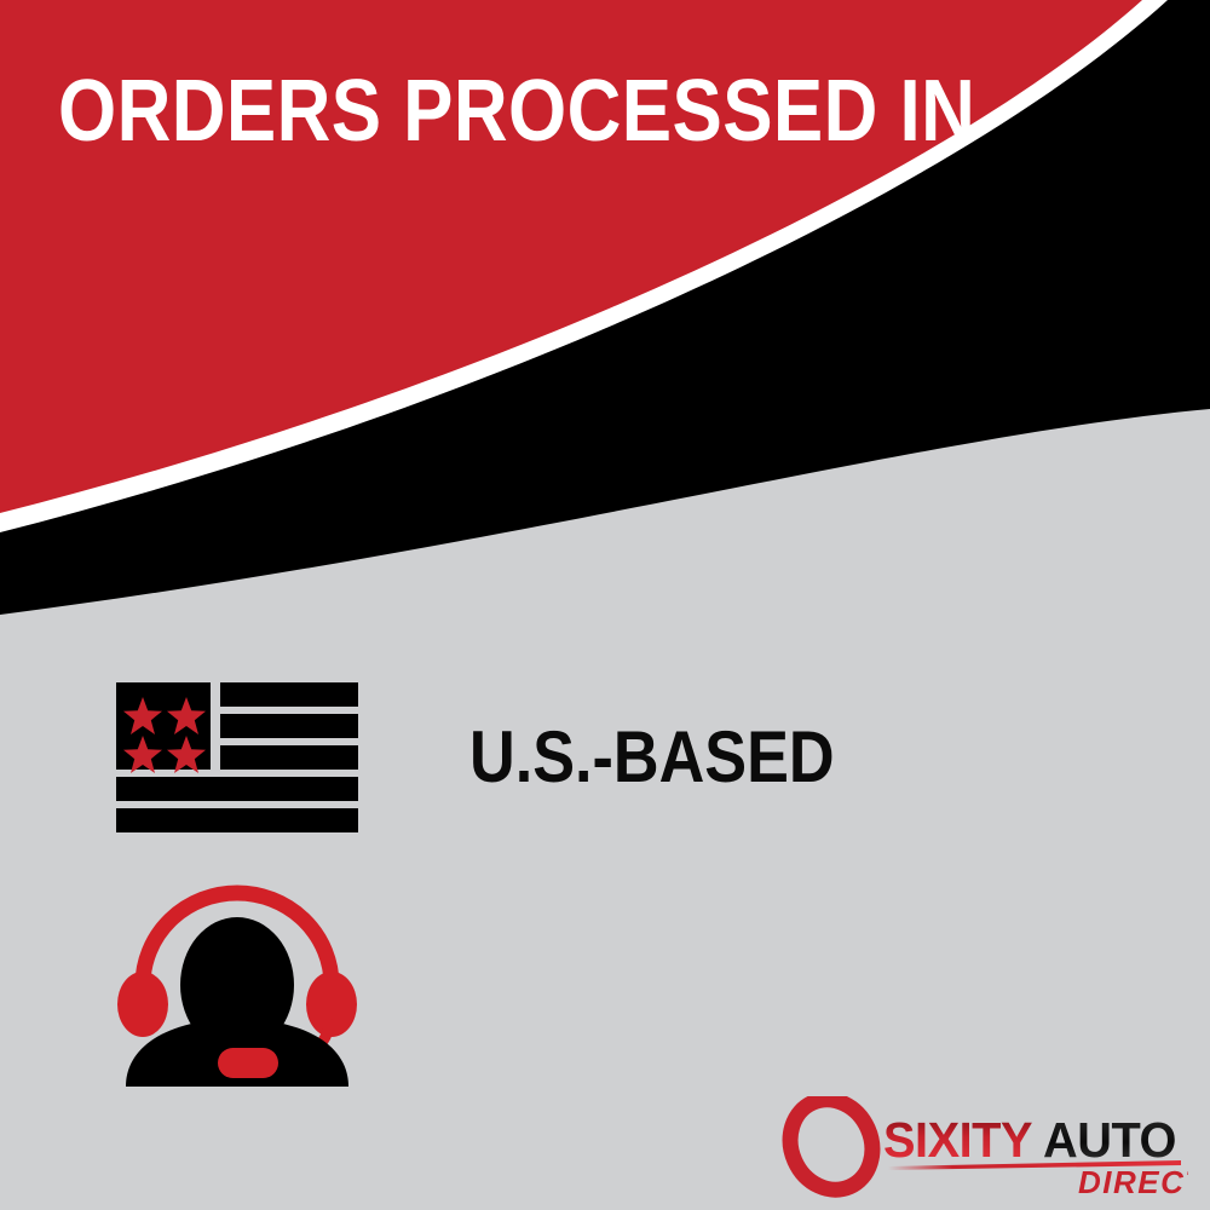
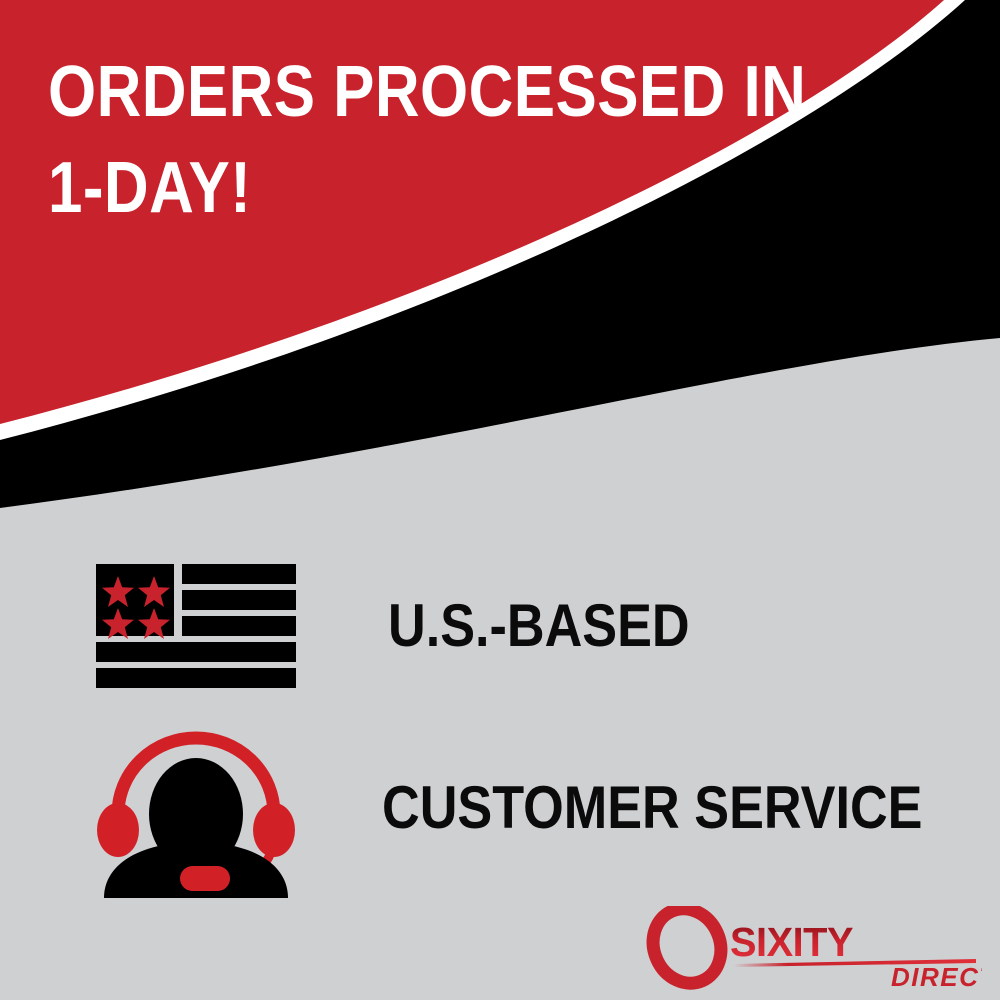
  ORDERS PROCESSED IN
+ 1-DAY!
  U.S.-BASED
+ CUSTOMER SERVICE
  SIXITY
- AUTO
  DIREC
